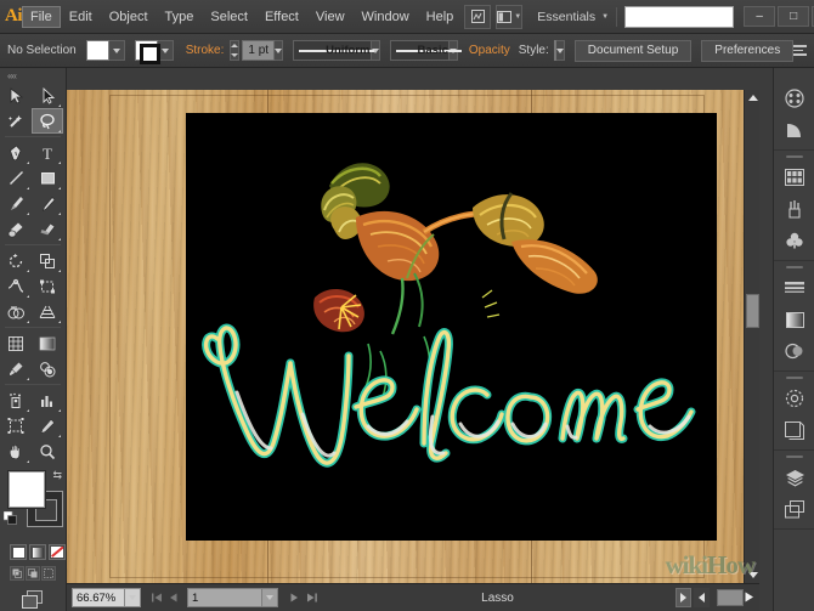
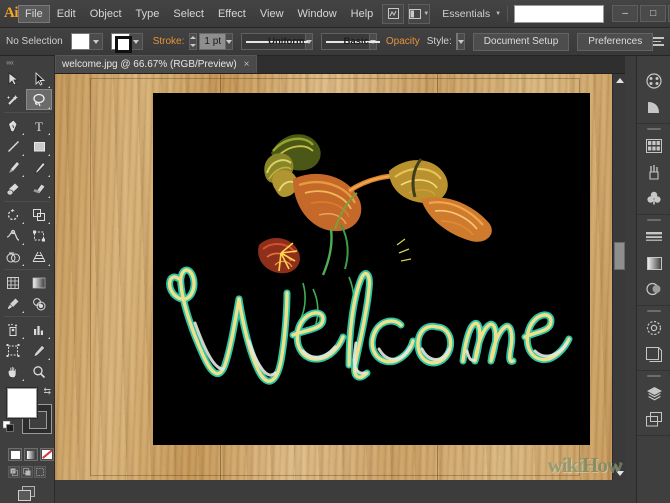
  Ai
  File
  Edit
  Object
  Type
  Select
  Effect
  View
  Window
  Help
  Essentials
  –
  □
  No Selection
  Stroke:
  1 pt
  Uniform
  Basic
  Opacity
  Style:
  Document Setup
  Preferences
+ welcome.jpg @ 66.67% (RGB/Preview)
+ ×
  ««
  T
  ⇆
  wikiHow
- 66.67%
- 1
- Lasso
